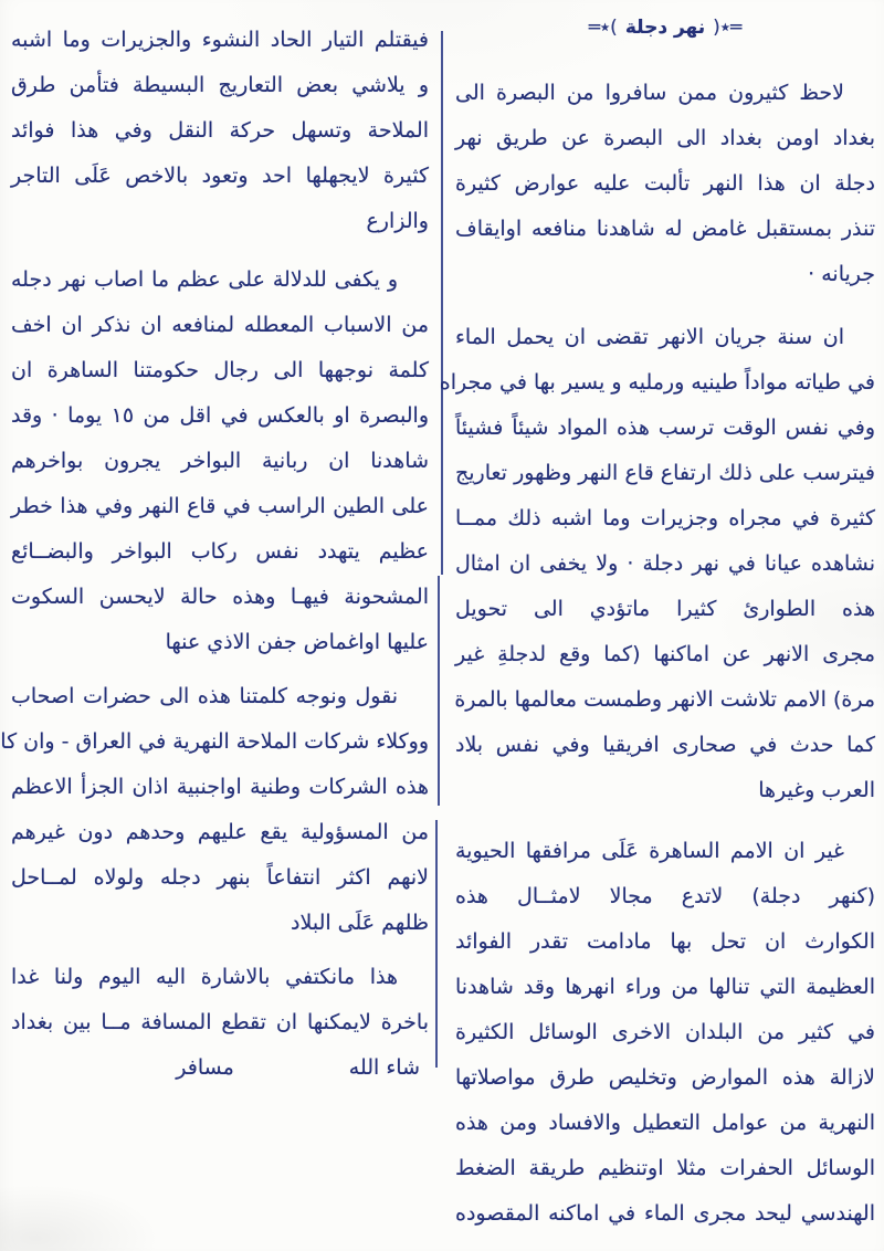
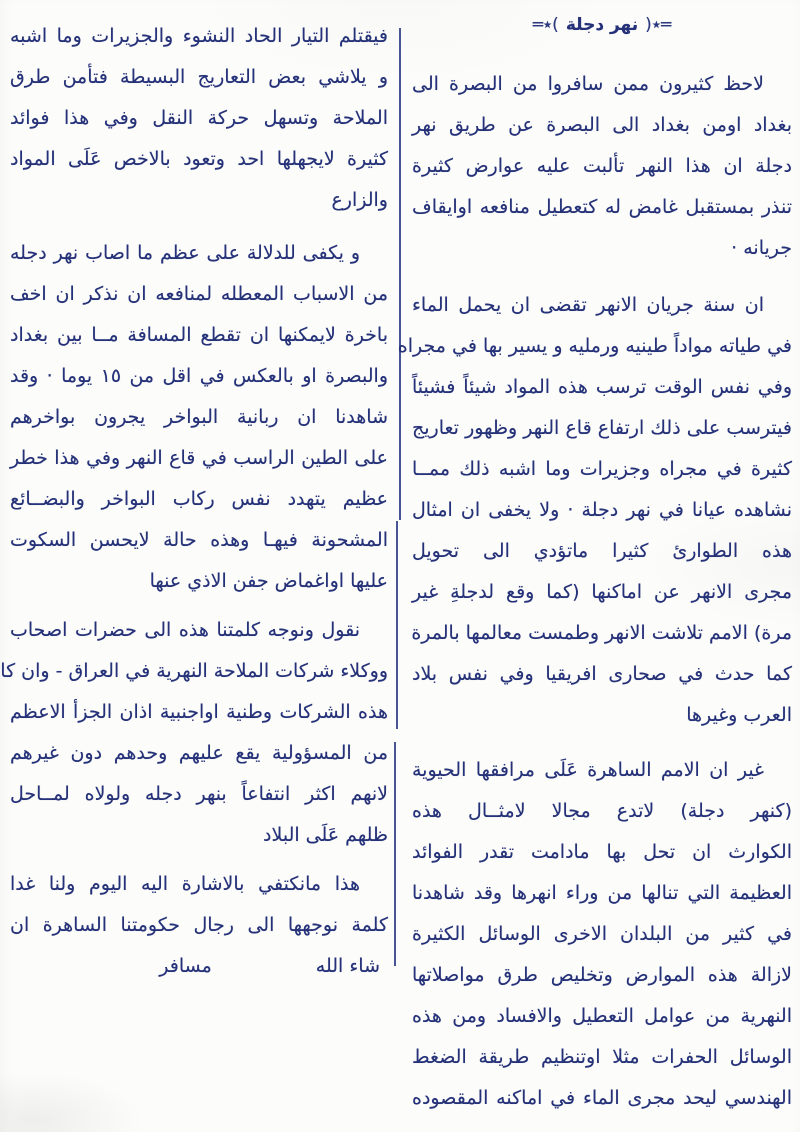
  ═٭(
  نهر دجلة
  )٭═
  لاحظ كثيرون ممن سافروا من البصرة الى
  بغداد اومن بغداد الى البصرة عن طريق نهر
  دجلة ان هذا النهر تألبت عليه عوارض كثيرة
- تنذر بمستقبل غامض له شاهدنا منافعه اوايقاف
+ تنذر بمستقبل غامض له كتعطيل منافعه اوايقاف
  جريانه ·
  ان سنة جريان الانهر تقضى ان يحمل الماء
  في طياته مواداً طينيه ورمليه و يسير بها في مجراه
  وفي نفس الوقت ترسب هذه المواد شيئاً فشيئاً
  فيترسب على ذلك ارتفاع قاع النهر وظهور تعاريج
  كثيرة في مجراه وجزيرات وما اشبه ذلك ممــا
  نشاهده عيانا في نهر دجلة · ولا يخفى ان امثال
  هذه الطوارئ كثيرا ماتؤدي الى تحويل
  مجرى الانهر عن اماكنها (كما وقع لدجلةِ غير
  مرة) الامم تلاشت الانهر وطمست معالمها بالمرة
  كما حدث في صحارى افريقيا وفي نفس بلاد
  العرب وغيرها
  غير ان الامم الساهرة عَلَى مرافقها الحيوية
  (كنهر دجلة) لاتدع مجالا لامثــال هذه
  الكوارث ان تحل بها مادامت تقدر الفوائد
  العظيمة التي تنالها من وراء انهرها وقد شاهدنا
  في كثير من البلدان الاخرى الوسائل الكثيرة
  لازالة هذه الموارض وتخليص طرق مواصلاتها
  النهرية من عوامل التعطيل والافساد ومن هذه
  الوسائل الحفرات مثلا اوتنظيم طريقة الضغط
  الهندسي ليحد مجرى الماء في اماكنه المقصوده
  فيقتلم التيار الحاد النشوء والجزيرات وما اشبه
  و يلاشي بعض التعاريج البسيطة فتأمن طرق
  الملاحة وتسهل حركة النقل وفي هذا فوائد
- كثيرة لايجهلها احد وتعود بالاخص عَلَى التاجر
+ كثيرة لايجهلها احد وتعود بالاخص عَلَى المواد
  والزارع
  و يكفى للدلالة على عظم ما اصاب نهر دجله
  من الاسباب المعطله لمنافعه ان نذكر ان اخف
- كلمة نوجهها الى رجال حكومتنا الساهرة ان
+ باخرة لايمكنها ان تقطع المسافة مــا بين بغداد
  والبصرة او بالعكس في اقل من ١٥ يوما · وقد
  شاهدنا ان ربانية البواخر يجرون بواخرهم
  على الطين الراسب في قاع النهر وفي هذا خطر
  عظيم يتهدد نفس ركاب البواخر والبضــائع
  المشحونة فيهـا وهذه حالة لايحسن السكوت
  عليها اواغماض جفن الاذي عنها
  نقول ونوجه كلمتنا هذه الى حضرات اصحاب
  ووكلاء شركات الملاحة النهرية في العراق - وان كا
  هذه الشركات وطنية اواجنبية اذان الجزأ الاعظم
  من المسؤولية يقع عليهم وحدهم دون غيرهم
  لانهم اكثر انتفاعاً بنهر دجله ولولاه لمــاحل
  ظلهم عَلَى البلاد
  هذا مانكتفي بالاشارة اليه اليوم ولنا غدا
- باخرة لايمكنها ان تقطع المسافة مــا بين بغداد
+ كلمة نوجهها الى رجال حكومتنا الساهرة ان
  شاء الله
  مسافر
